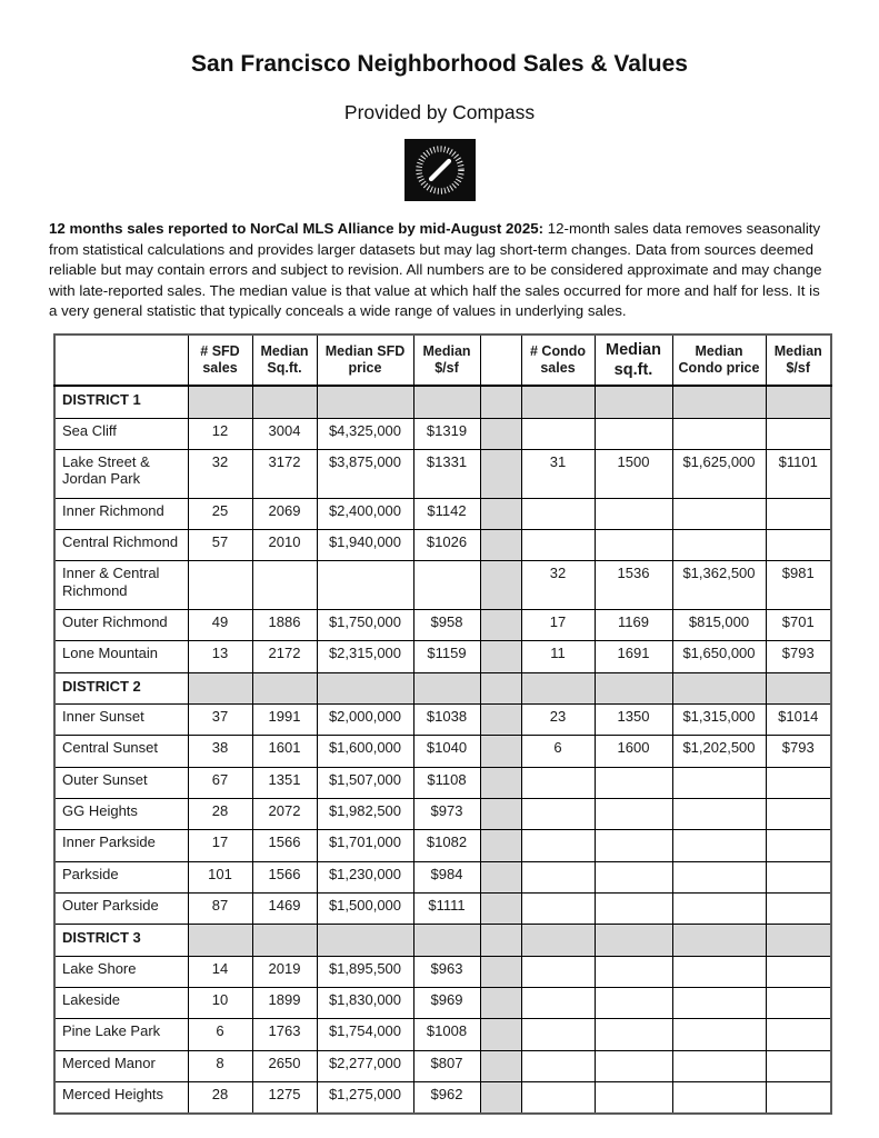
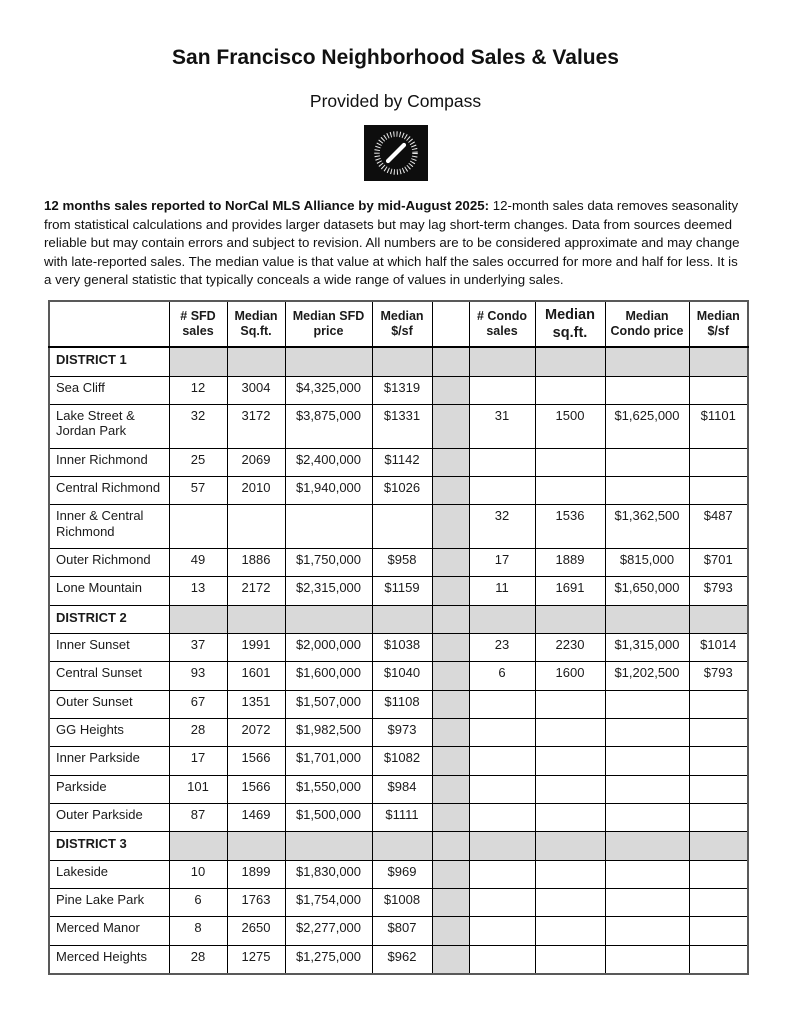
  San Francisco Neighborhood Sales & Values
  Provided by Compass
  12 months sales reported to NorCal MLS Alliance by mid-August 2025: 12-month sales data removes seasonality from statistical calculations and provides larger datasets but may lag short-term changes. Data from sources deemed reliable but may contain errors and subject to revision. All numbers are to be considered approximate and may change with late-reported sales. The median value is that value at which half the sales occurred for more and half for less. It is a very general statistic that typically conceals a wide range of values in underlying sales.
  	# SFD sales	Median Sq.ft.	Median SFD price	Median $/sf		# Condo sales	Median sq.ft.	Median Condo price	Median $/sf
  DISTRICT 1
  Sea Cliff	12	3004	$4,325,000	$1319
  Lake Street & Jordan Park	32	3172	$3,875,000	$1331		31	1500	$1,625,000	$1101
  Inner Richmond	25	2069	$2,400,000	$1142
  Central Richmond	57	2010	$1,940,000	$1026
- Inner & Central Richmond						32	1536	$1,362,500	$981
+ Inner & Central Richmond						32	1536	$1,362,500	$487
- Outer Richmond	49	1886	$1,750,000	$958		17	1169	$815,000	$701
+ Outer Richmond	49	1886	$1,750,000	$958		17	1889	$815,000	$701
  Lone Mountain	13	2172	$2,315,000	$1159		11	1691	$1,650,000	$793
  DISTRICT 2
- Inner Sunset	37	1991	$2,000,000	$1038		23	1350	$1,315,000	$1014
+ Inner Sunset	37	1991	$2,000,000	$1038		23	2230	$1,315,000	$1014
- Central Sunset	38	1601	$1,600,000	$1040		6	1600	$1,202,500	$793
+ Central Sunset	93	1601	$1,600,000	$1040		6	1600	$1,202,500	$793
  Outer Sunset	67	1351	$1,507,000	$1108
  GG Heights	28	2072	$1,982,500	$973
  Inner Parkside	17	1566	$1,701,000	$1082
- Parkside	101	1566	$1,230,000	$984
+ Parkside	101	1566	$1,550,000	$984
  Outer Parkside	87	1469	$1,500,000	$1111
  DISTRICT 3
- Lake Shore	14	2019	$1,895,500	$963
  Lakeside	10	1899	$1,830,000	$969
  Pine Lake Park	6	1763	$1,754,000	$1008
  Merced Manor	8	2650	$2,277,000	$807
  Merced Heights	28	1275	$1,275,000	$962
